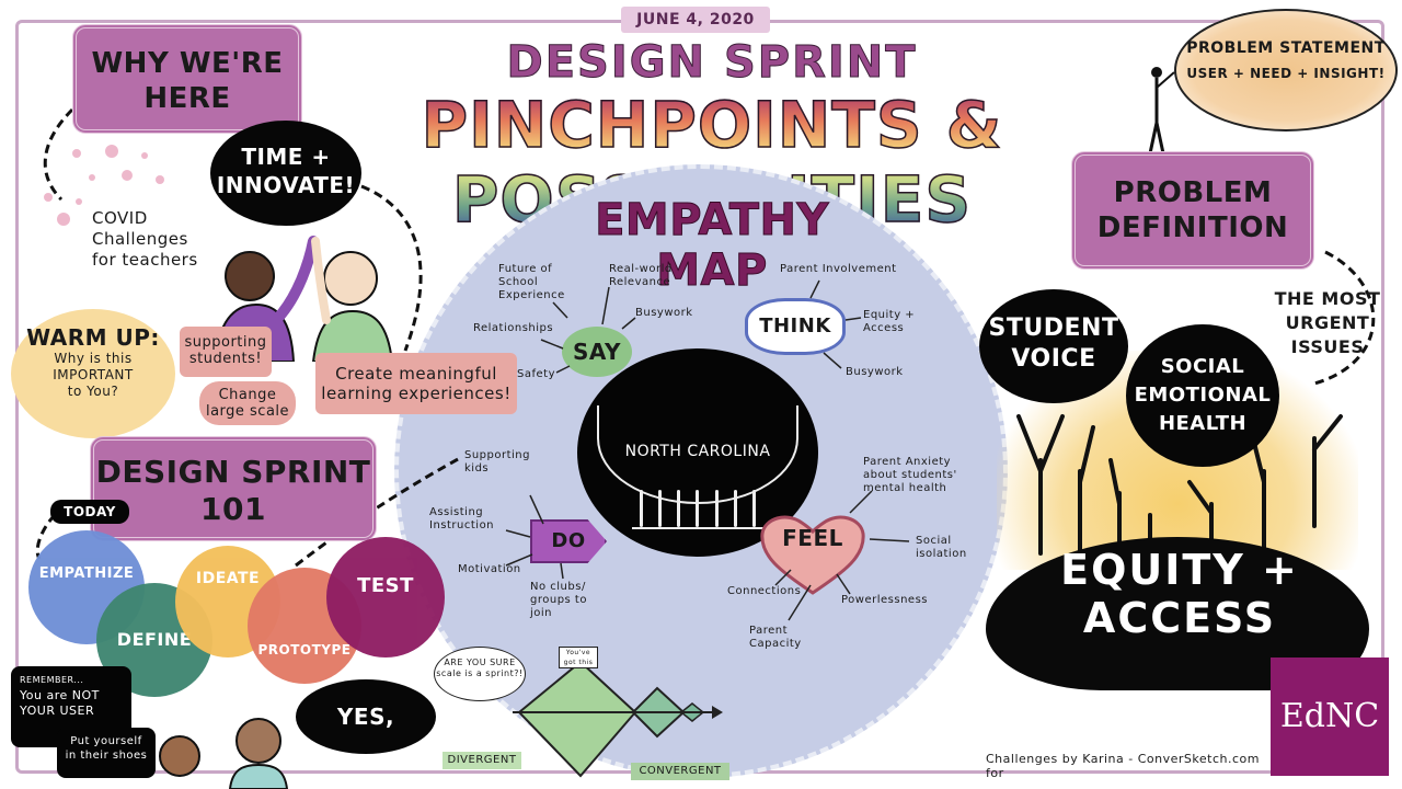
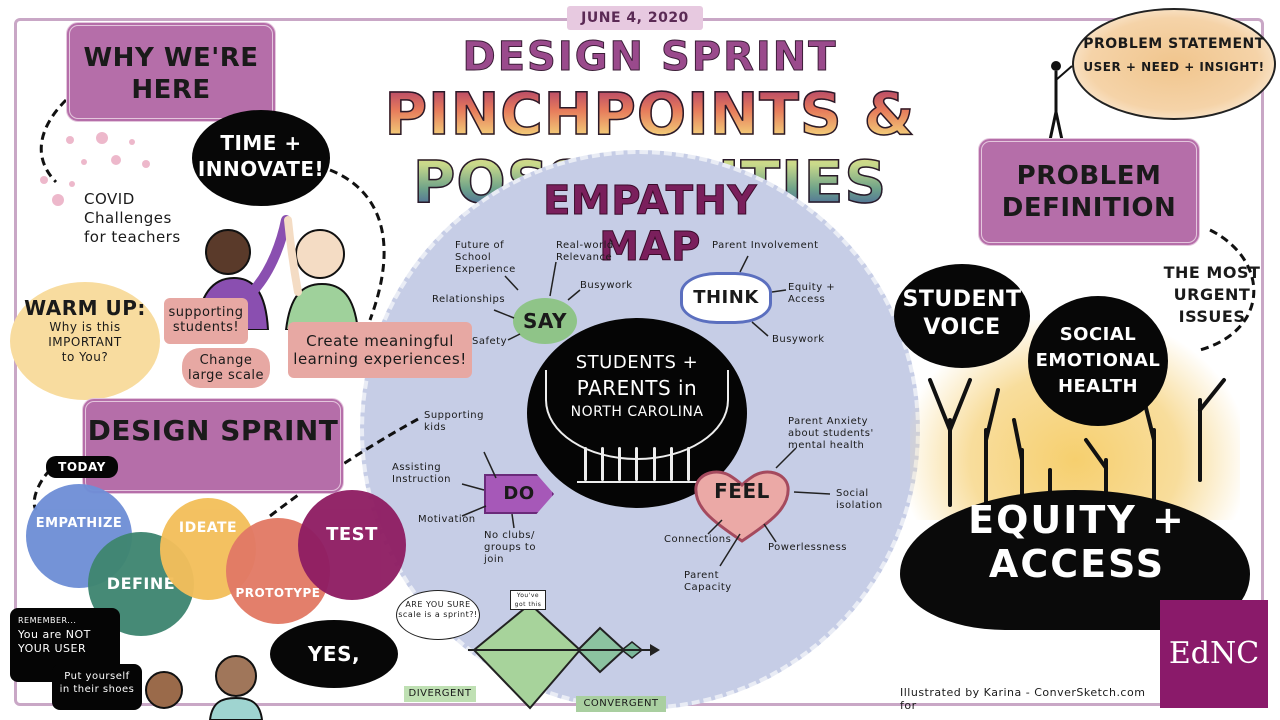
  JUNE 4, 2020
  DESIGN SPRINT
  EMPATHY MAP
+ STUDENTS +
+ PARENTS in
  NORTH CAROLINA
  SAY
  Future of School Experience
  Real-world Relevance
  Busywork
  Relationships
  Safety
  THINK
  Parent Involvement
  Equity + Access
  Busywork
  DO
  Supporting kids
  Assisting Instruction
  Motivation
  No clubs/ groups to join
  FEEL
  Parent Anxiety about students' mental health
  Social isolation
  Powerlessness
  Connections
  Parent Capacity
  WHY WE'RE
  HERE
  COVID
  Challenges
  for teachers
  TIME +
  INNOVATE!
  WARM UP:
  Why is this
  IMPORTANT
  to You?
  supporting
  students!
  Change
  large scale
  Create meaningful
  learning experiences!
  DESIGN SPRINT
- 101
  TODAY
  EMPATHIZE
  DEFINE
  IDEATE
  PROTOTYPE
  TEST
  REMEMBER...
  You are NOT
  YOUR USER
  Put yourself
  in their shoes
  ARE YOU SURE scale is a sprint?!
  DIVERGENT
  CONVERGENT
  PROBLEM STATEMENT
  USER + NEED + INSIGHT!
  PROBLEM
  DEFINITION
  THE MOST
  URGENT
  ISSUES
  STUDENT
  VOICE
  SOCIAL
  EMOTIONAL
  HEALTH
  EQUITY + ACCESS
  EdNC
- Challenges by Karina - ConverSketch.com for
+ Illustrated by Karina - ConverSketch.com for
